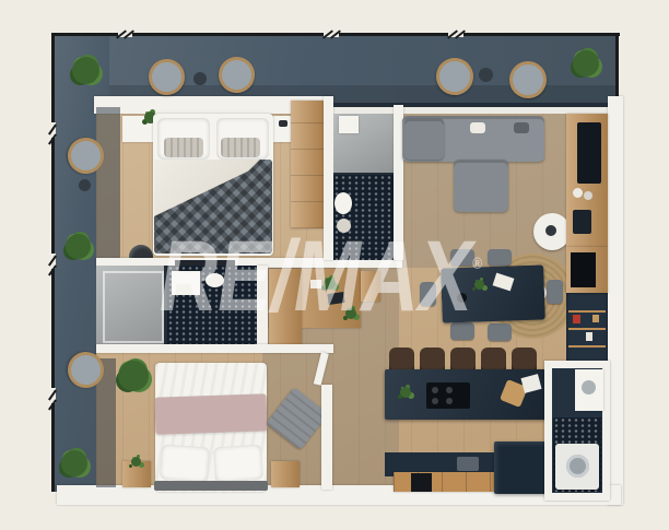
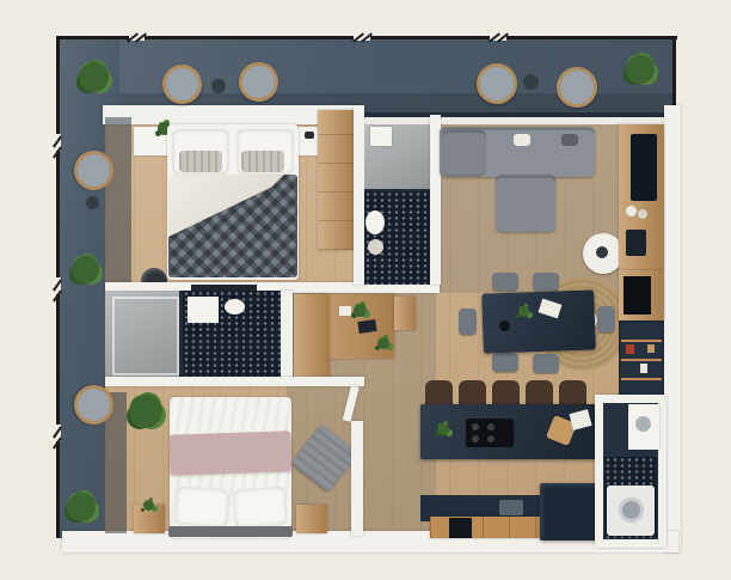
- RE/MAX®
